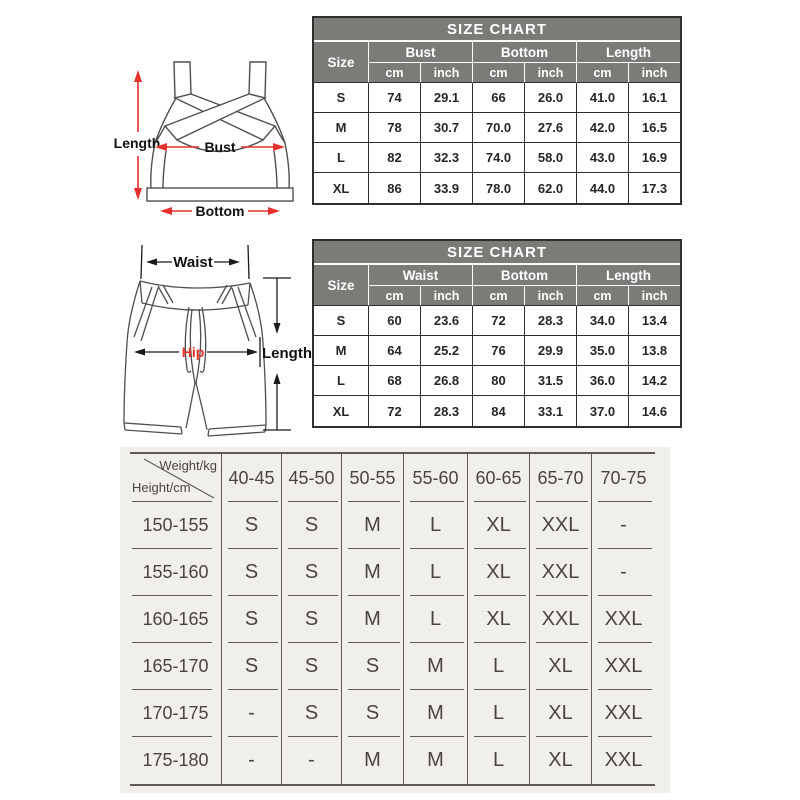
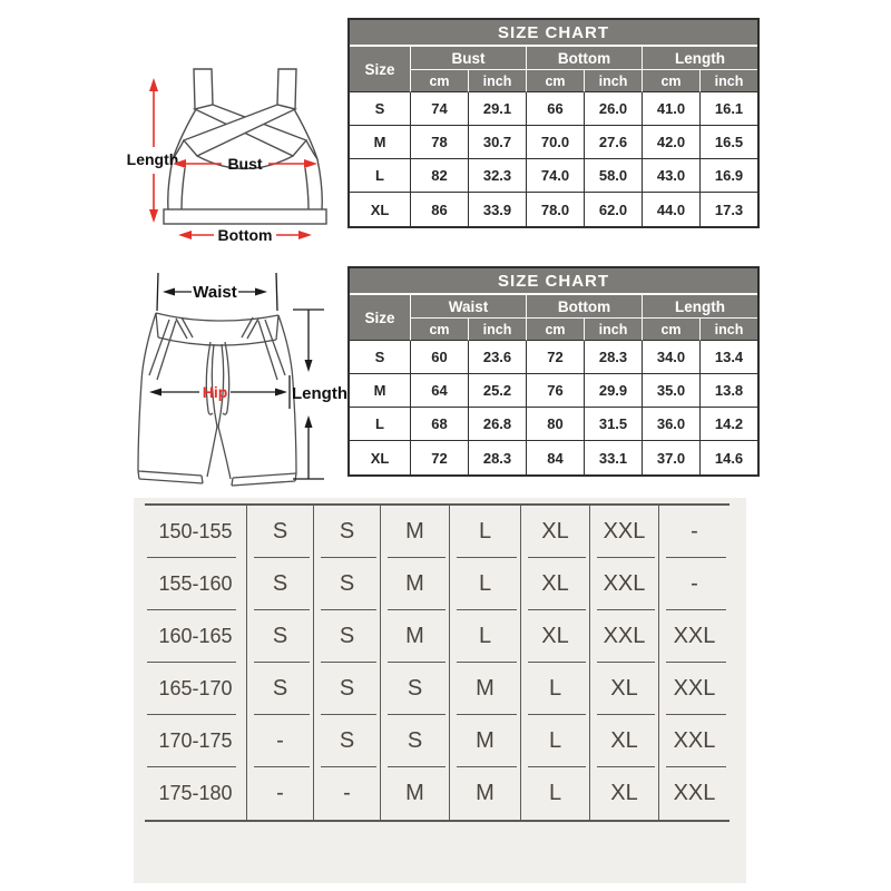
  Length
  Bust
  Bottom
  Waist
  Hip
  Length
  SIZE CHART
  Size	Bust	Bottom	Length
  cm	inch	cm	inch	cm	inch
  S	74	29.1	66	26.0	41.0	16.1
  M	78	30.7	70.0	27.6	42.0	16.5
  L	82	32.3	74.0	58.0	43.0	16.9
  XL	86	33.9	78.0	62.0	44.0	17.3
  SIZE CHART
  Size	Waist	Bottom	Length
  cm	inch	cm	inch	cm	inch
  S	60	23.6	72	28.3	34.0	13.4
  M	64	25.2	76	29.9	35.0	13.8
  L	68	26.8	80	31.5	36.0	14.2
  XL	72	28.3	84	33.1	37.0	14.6
- Weight/kg Height/cm	40-45	45-50	50-55	55-60	60-65	65-70	70-75
  150-155	S	S	M	L	XL	XXL	-
  155-160	S	S	M	L	XL	XXL	-
  160-165	S	S	M	L	XL	XXL	XXL
  165-170	S	S	S	M	L	XL	XXL
  170-175	-	S	S	M	L	XL	XXL
  175-180	-	-	M	M	L	XL	XXL
